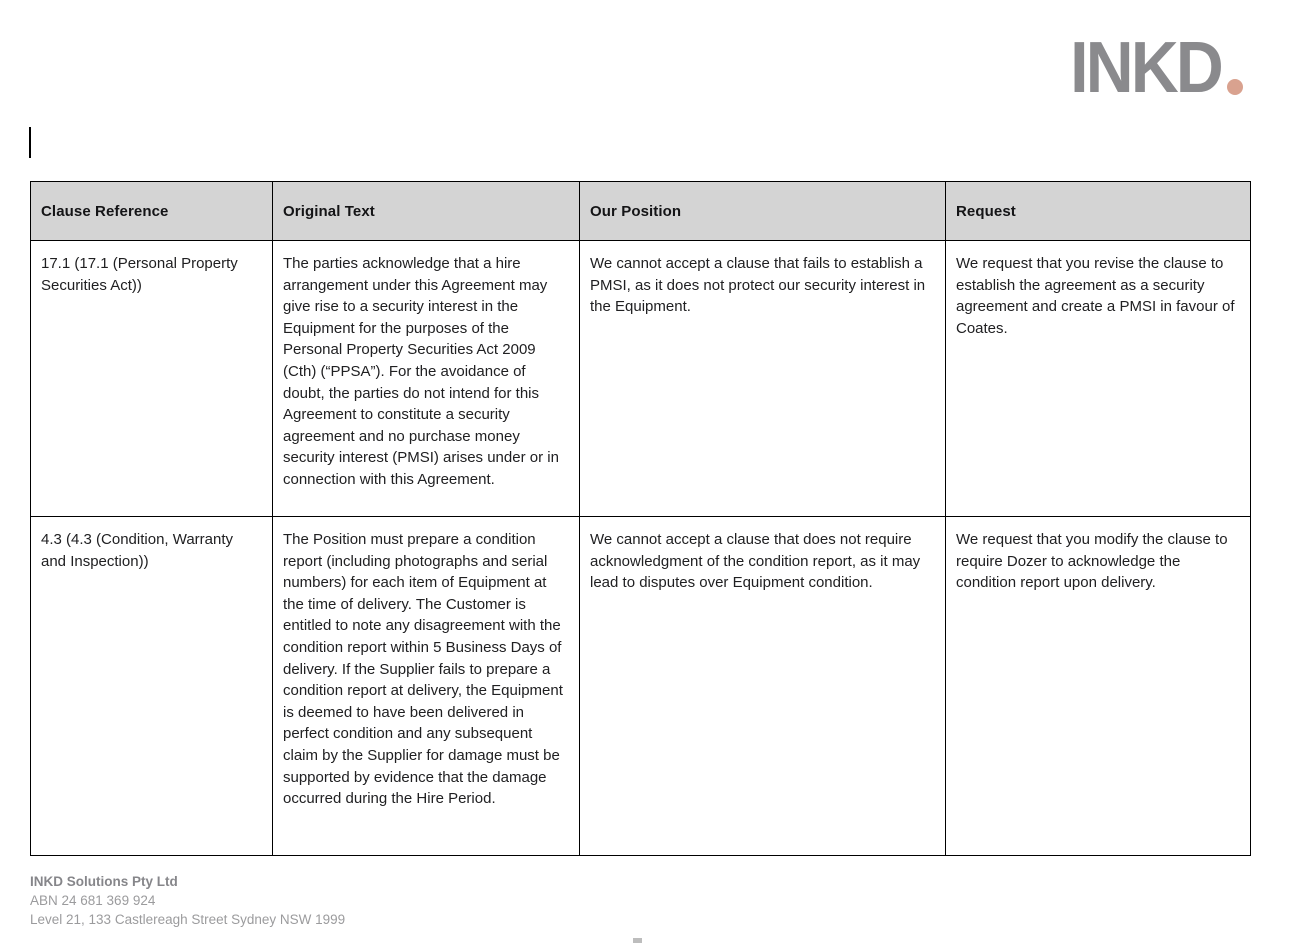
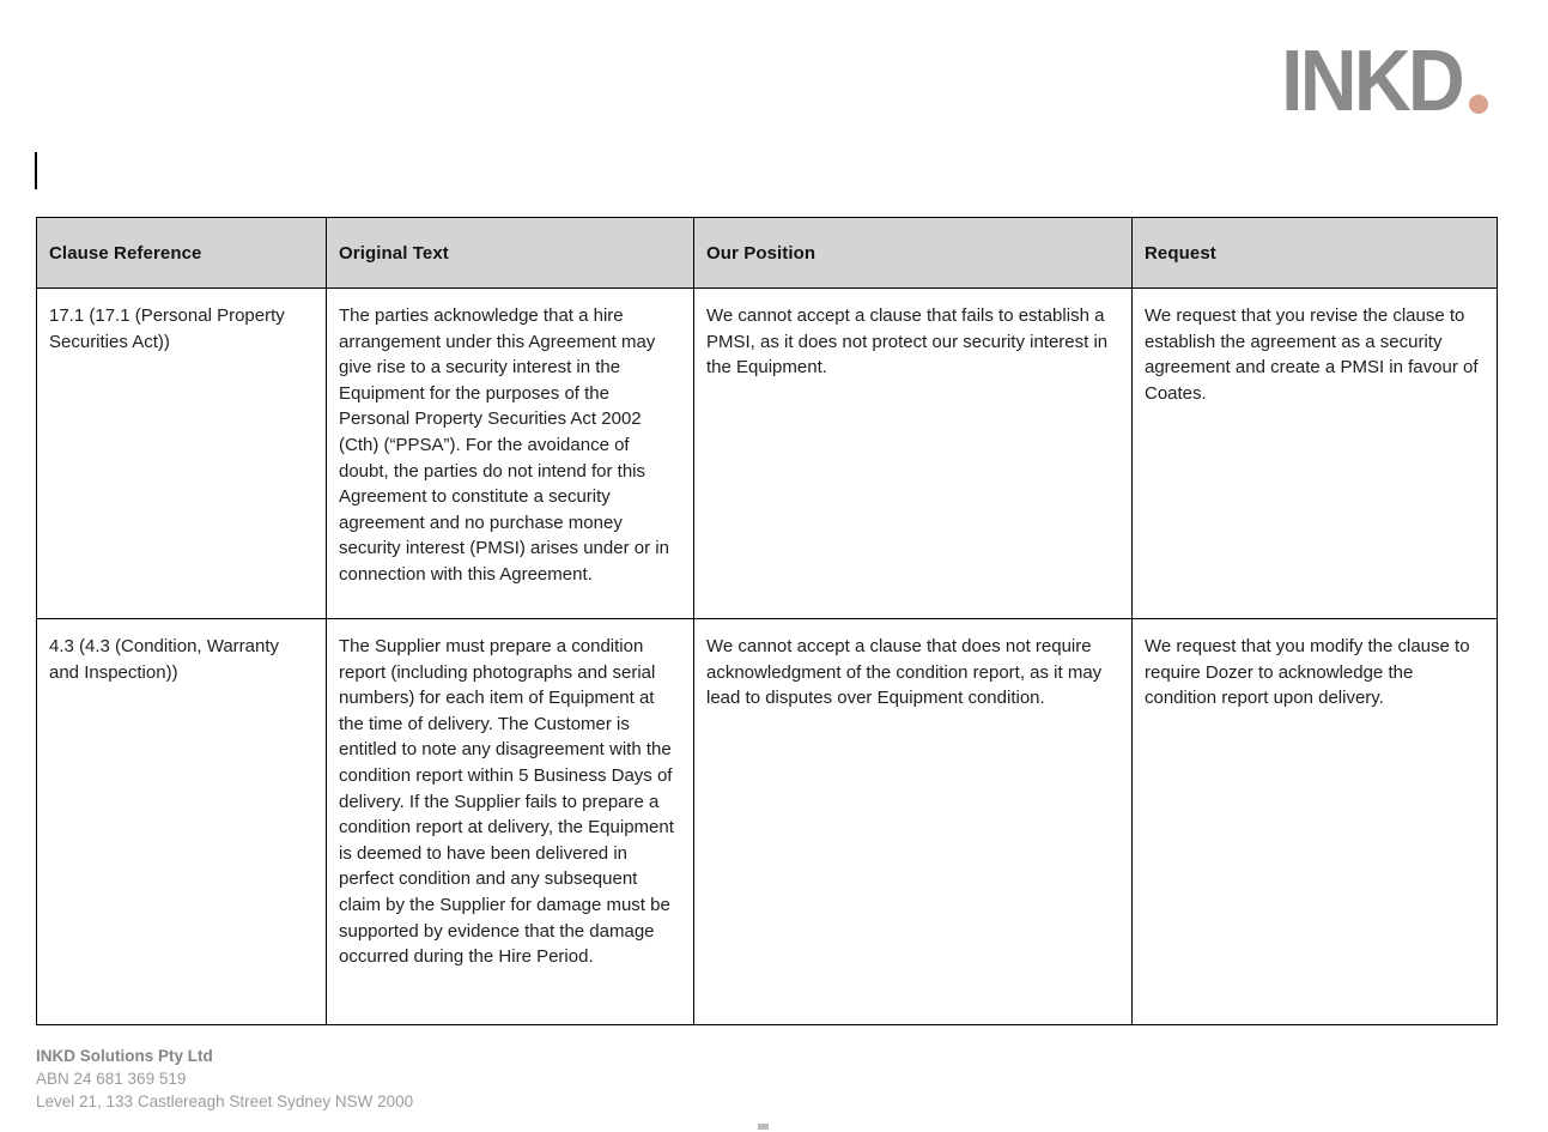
  INKD
  Clause Reference	Original Text	Our Position	Request
- 17.1 (17.1 (Personal Property Securities Act))	The parties acknowledge that a hire arrangement under this Agreement may give rise to a security interest in the Equipment for the purposes of the Personal Property Securities Act 2009 (Cth) (“PPSA”). For the avoidance of doubt, the parties do not intend for this Agreement to constitute a security agreement and no purchase money security interest (PMSI) arises under or in connection with this Agreement.	We cannot accept a clause that fails to establish a PMSI, as it does not protect our security interest in the Equipment.	We request that you revise the clause to establish the agreement as a security agreement and create a PMSI in favour of Coates.
+ 17.1 (17.1 (Personal Property Securities Act))	The parties acknowledge that a hire arrangement under this Agreement may give rise to a security interest in the Equipment for the purposes of the Personal Property Securities Act 2002 (Cth) (“PPSA”). For the avoidance of doubt, the parties do not intend for this Agreement to constitute a security agreement and no purchase money security interest (PMSI) arises under or in connection with this Agreement.	We cannot accept a clause that fails to establish a PMSI, as it does not protect our security interest in the Equipment.	We request that you revise the clause to establish the agreement as a security agreement and create a PMSI in favour of Coates.
- 4.3 (4.3 (Condition, Warranty and Inspection))	The Position must prepare a condition report (including photographs and serial numbers) for each item of Equipment at the time of delivery. The Customer is entitled to note any disagreement with the condition report within 5 Business Days of delivery. If the Supplier fails to prepare a condition report at delivery, the Equipment is deemed to have been delivered in perfect condition and any subsequent claim by the Supplier for damage must be supported by evidence that the damage occurred during the Hire Period.	We cannot accept a clause that does not require acknowledgment of the condition report, as it may lead to disputes over Equipment condition.	We request that you modify the clause to require Dozer to acknowledge the condition report upon delivery.
+ 4.3 (4.3 (Condition, Warranty and Inspection))	The Supplier must prepare a condition report (including photographs and serial numbers) for each item of Equipment at the time of delivery. The Customer is entitled to note any disagreement with the condition report within 5 Business Days of delivery. If the Supplier fails to prepare a condition report at delivery, the Equipment is deemed to have been delivered in perfect condition and any subsequent claim by the Supplier for damage must be supported by evidence that the damage occurred during the Hire Period.	We cannot accept a clause that does not require acknowledgment of the condition report, as it may lead to disputes over Equipment condition.	We request that you modify the clause to require Dozer to acknowledge the condition report upon delivery.
  INKD Solutions Pty Ltd
- ABN 24 681 369 924
+ ABN 24 681 369 519
- Level 21, 133 Castlereagh Street Sydney NSW 1999
+ Level 21, 133 Castlereagh Street Sydney NSW 2000
